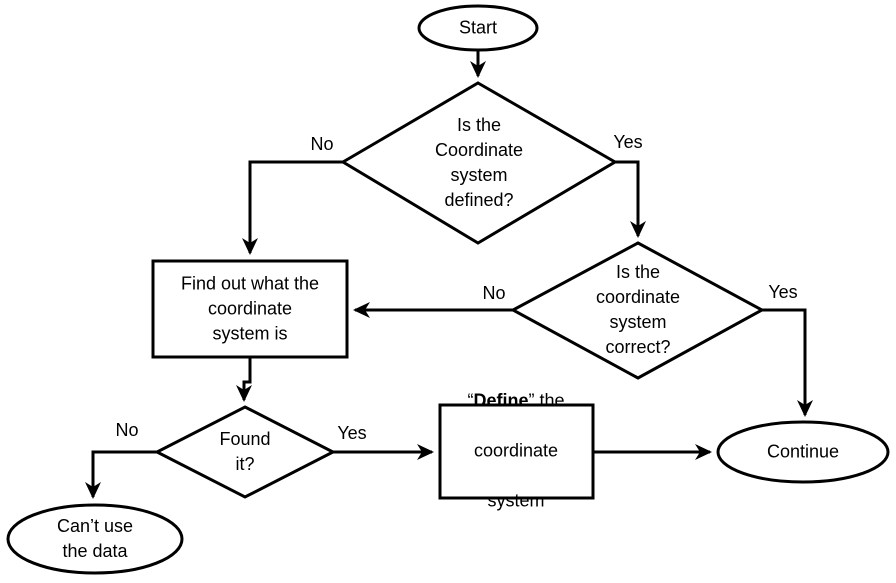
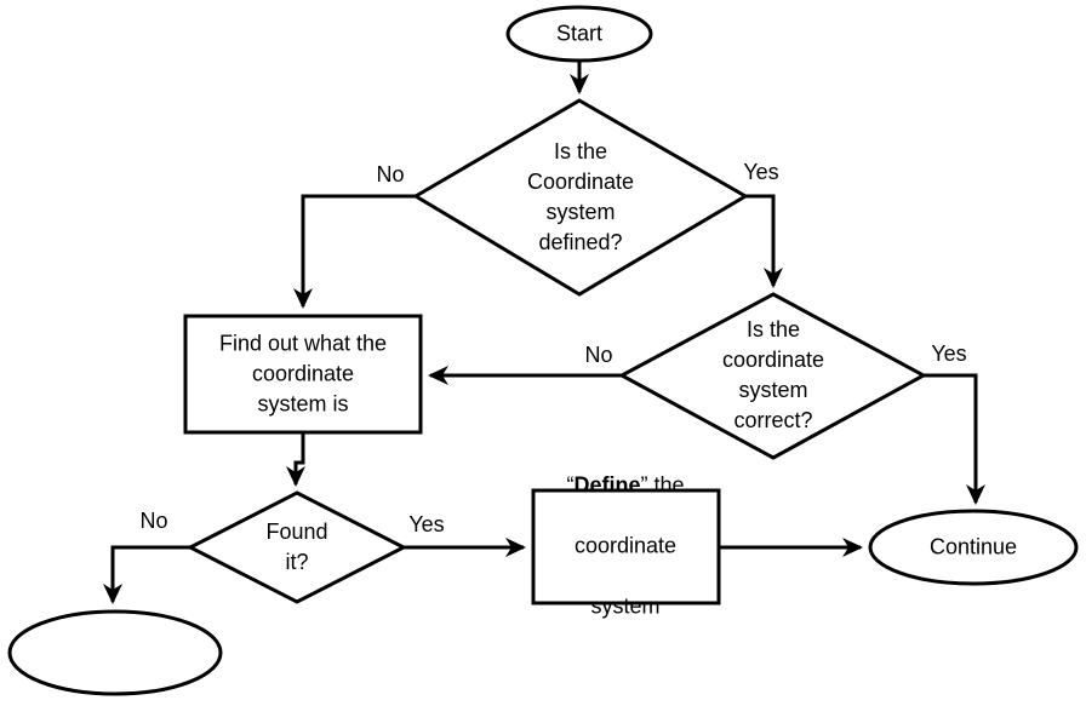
  Start
  Is the
  Coordinate
  system
  defined?
  Find out what the
  coordinate
  system is
  Is the
  coordinate
  system
  correct?
  Found
  it?
- Can’t use
- the data
  “Define” the
  coordinate
  system
  Continue
  No
  Yes
  No
  Yes
  No
  Yes
